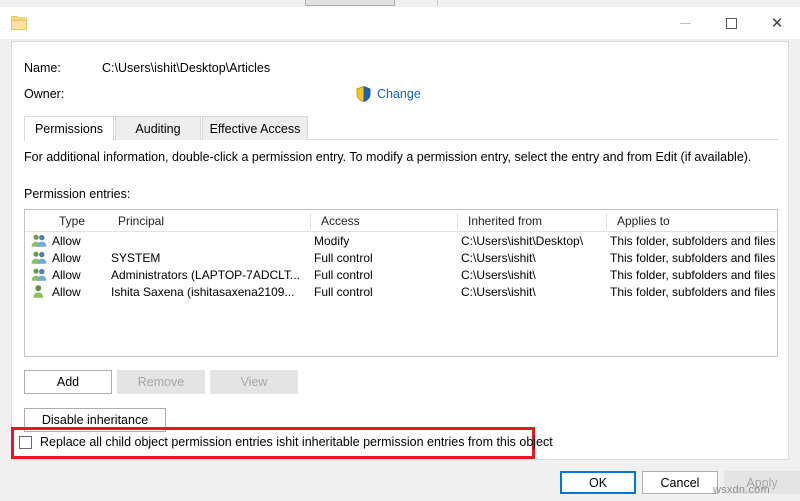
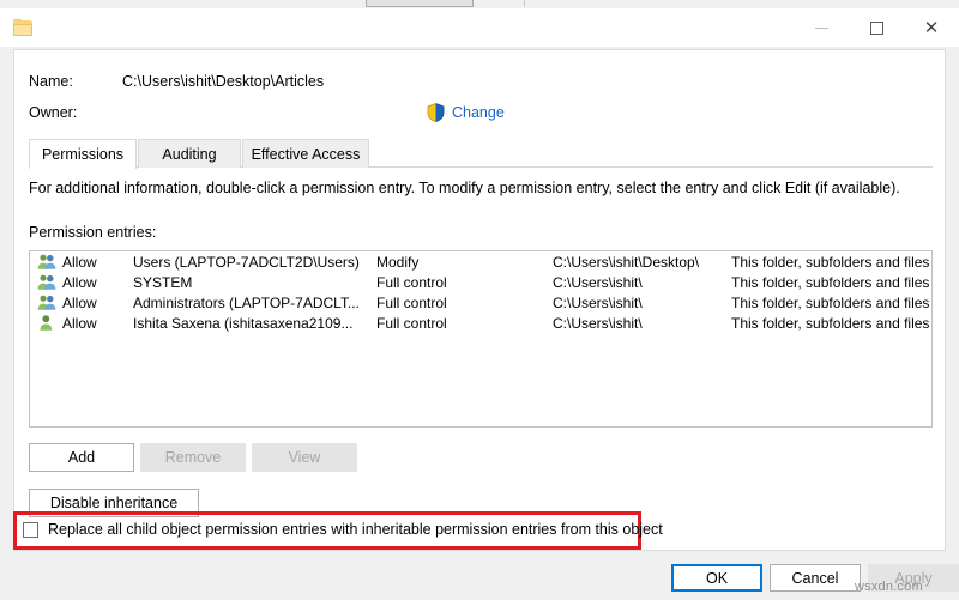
  ✕
  Name:
  C:\Users\ishit\Desktop\Articles
  Owner:
  Change
  Permissions
  Auditing
  Effective Access
- For additional information, double-click a permission entry. To modify a permission entry, select the entry and from Edit (if available).
+ For additional information, double-click a permission entry. To modify a permission entry, select the entry and click Edit (if available).
  Permission entries:
- Type
- Principal
- Access
- Inherited from
- Applies to
  Allow
+ Users (LAPTOP-7ADCLT2D\Users)
  Modify
  C:\Users\ishit\Desktop\
  This folder, subfolders and files
  Allow
  SYSTEM
  Full control
  C:\Users\ishit\
  This folder, subfolders and files
  Allow
  Administrators (LAPTOP-7ADCLT...
  Full control
  C:\Users\ishit\
  This folder, subfolders and files
  Allow
  Ishita Saxena (ishitasaxena2109...
  Full control
  C:\Users\ishit\
  This folder, subfolders and files
  Add
  Remove
  View
  Disable inheritance
- Replace all child object permission entries ishit inheritable permission entries from this object
+ Replace all child object permission entries with inheritable permission entries from this object
  OK
  Cancel
  Apply
  wsxdn.com
